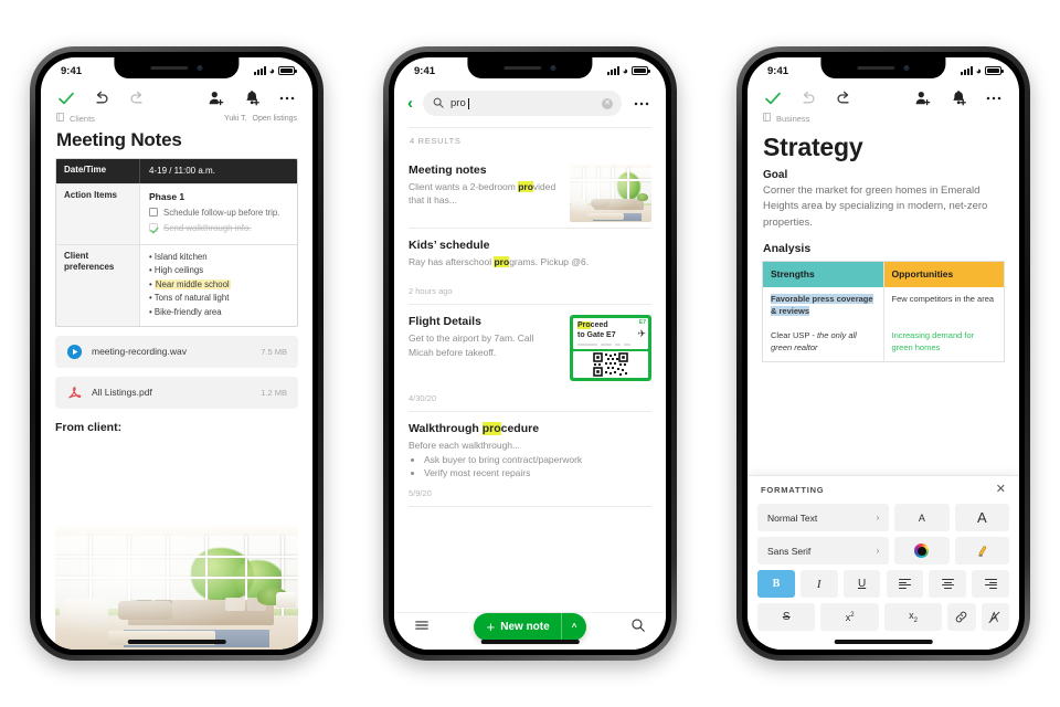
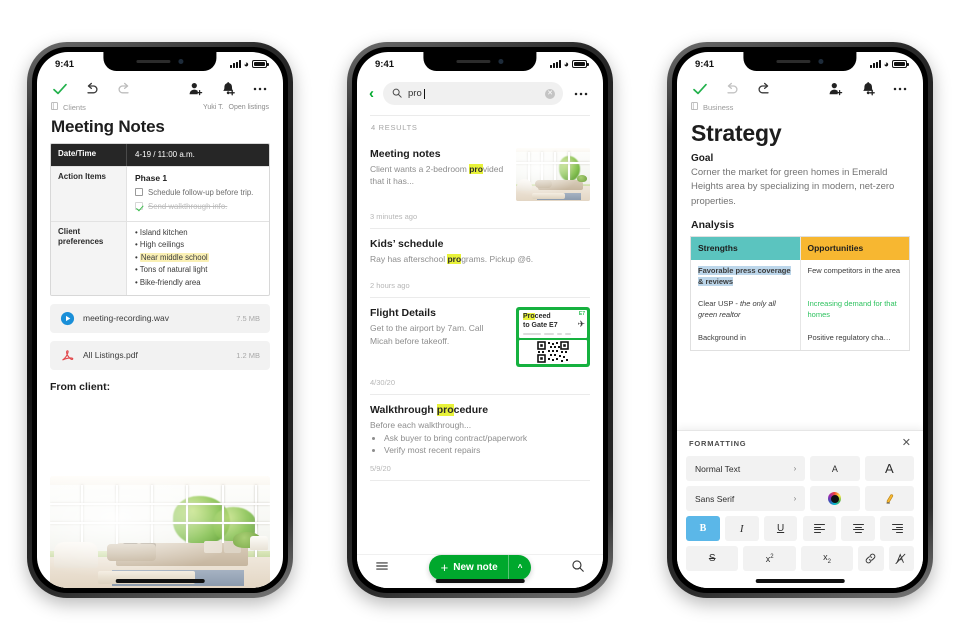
  9:41
  ◕
  Clients
  Meeting Notes
  Date/Time
  4-19 / 11:00 a.m.
  Action Items
  Phase 1
  Schedule follow-up before trip.
  Send walkthrough info.
  Client preferences
  • Island kitchen
  • High ceilings
  • Near middle school
  • Tons of natural light
  • Bike-friendly area
  meeting-recording.wav
  7.5 MB
  All Listings.pdf
  1.2 MB
  From client:
  9:41
  ◕
  ‹
  pro
  4 RESULTS
  Meeting notes
  Client wants a 2-bedroom provided that it has...
+ 3 minutes ago
  Kids’ schedule
  Ray has afterschool programs. Pickup @6.
  2 hours ago
  Flight Details
  Get to the airport by 7am. Call Micah before takeoff.
  ✈
  4/30/20
  Walkthrough procedure
  Before each walkthrough...
  Ask buyer to bring contract/paperwork
  Verify most recent repairs
  5/9/20
  +
  New note
  ^
  9:41
  ◕
  Business
  Strategy
  Goal
  Corner the market for green homes in Emerald Heights area by specializing in modern, net-zero properties.
  Analysis
  Strengths
  Opportunities
  Favorable press coverage & reviews
  Few competitors in the area
  Clear USP - the only all green realtor
- Increasing demand for green homes
+ Increasing demand for that homes
+ Background in
+ Positive regulatory cha…
  FORMATTING
  ✕
  Normal Text
  ›
  A
  A
  Sans Serif
  ›
  B
  I
  U
  S
